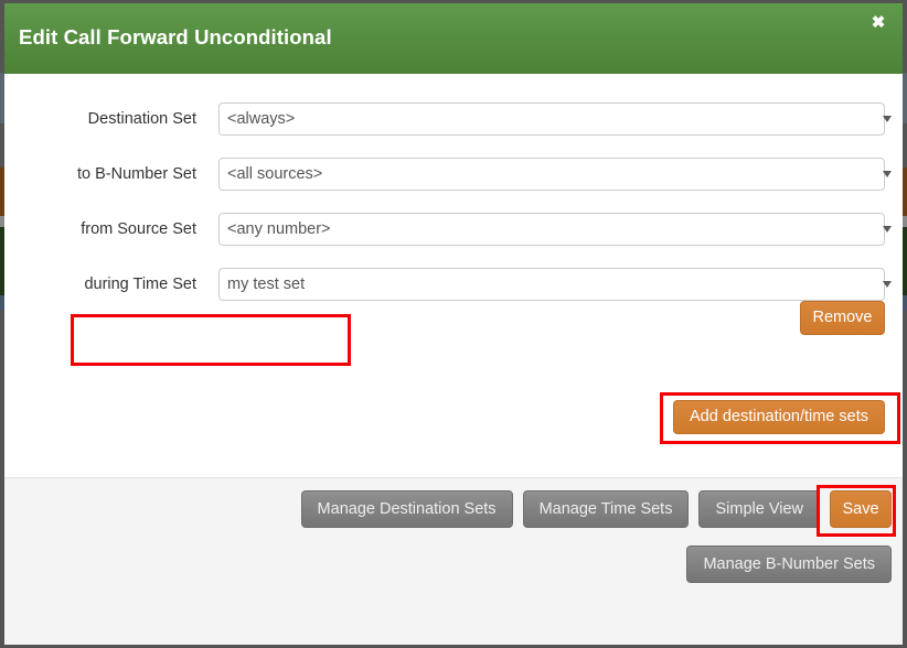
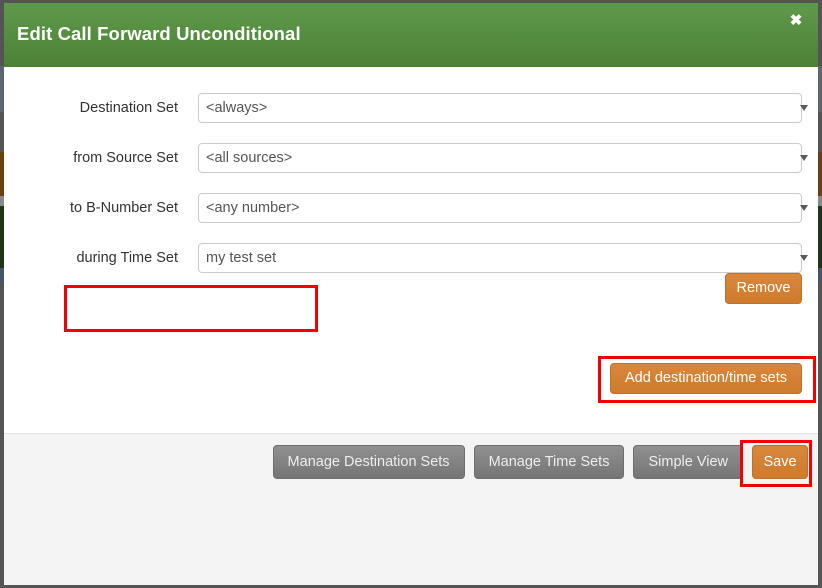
  Edit Call Forward Unconditional
  ✖
  Destination Set
  <always>
- to B-Number Set
+ from Source Set
  <all sources>
- from Source Set
+ to B-Number Set
  <any number>
  during Time Set
  my test set
  Remove
  Add destination/time sets
  Manage Destination Sets
  Manage Time Sets
  Simple View
  Save
- Manage B-Number Sets
